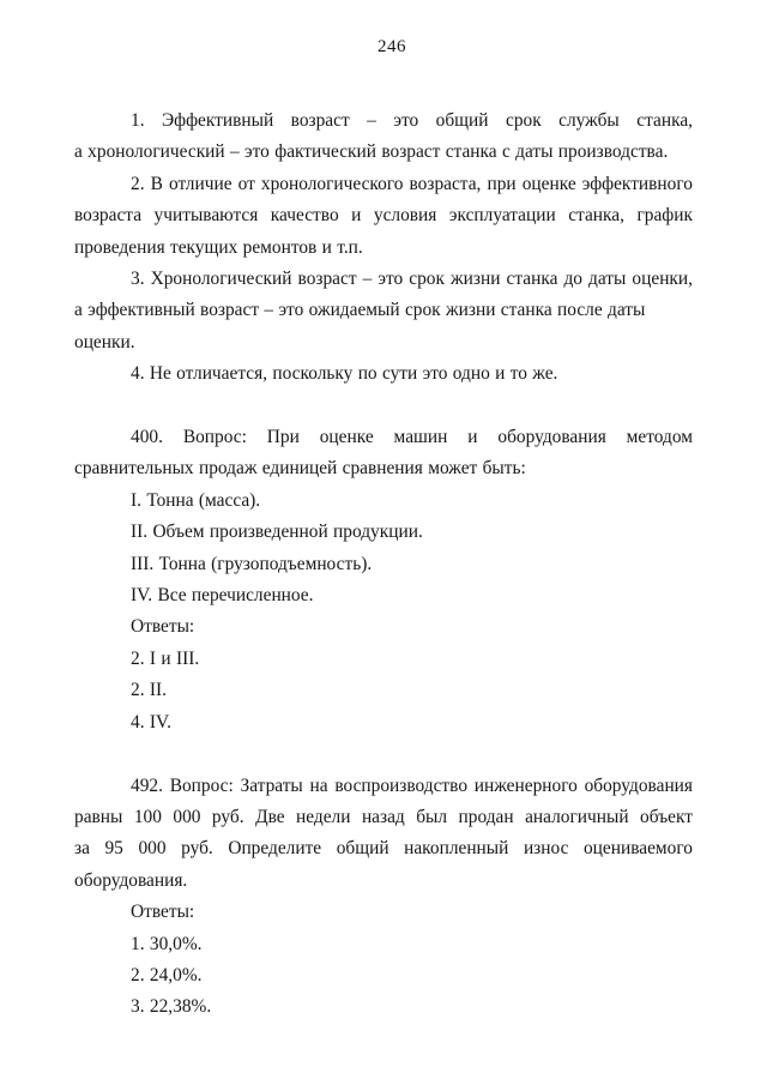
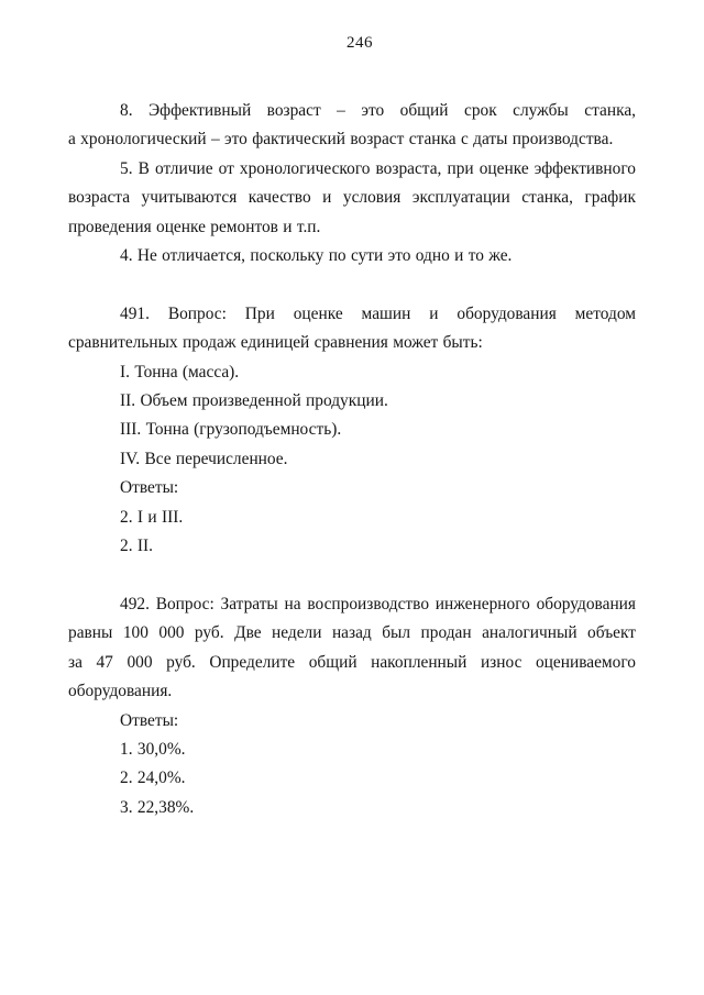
  246
- 1. Эффективный возраст – это общий срок службы станка,
+ 8. Эффективный возраст – это общий срок службы станка,
  а хронологический – это фактический возраст станка с даты производства.
- 2. В отличие от хронологического возраста, при оценке эффективного
+ 5. В отличие от хронологического возраста, при оценке эффективного
  возраста учитываются качество и условия эксплуатации станка, график
- проведения текущих ремонтов и т.п.
+ проведения оценке ремонтов и т.п.
- 3. Хронологический возраст – это срок жизни станка до даты оценки,
- а эффективный возраст – это ожидаемый срок жизни станка после даты оценки.
  4. Не отличается, поскольку по сути это одно и то же.
- 400. Вопрос: При оценке машин и оборудования методом
+ 491. Вопрос: При оценке машин и оборудования методом
  сравнительных продаж единицей сравнения может быть:
  I. Тонна (масса).
  II. Объем произведенной продукции.
  III. Тонна (грузоподъемность).
  IV. Все перечисленное.
  Ответы:
  2. I и III.
  2. II.
- 4. IV.
  492. Вопрос: Затраты на воспроизводство инженерного оборудования
  равны 100 000 руб. Две недели назад был продан аналогичный объект
- за 95 000 руб. Определите общий накопленный износ оцениваемого
+ за 47 000 руб. Определите общий накопленный износ оцениваемого
  оборудования.
  Ответы:
  1. 30,0%.
  2. 24,0%.
  3. 22,38%.
